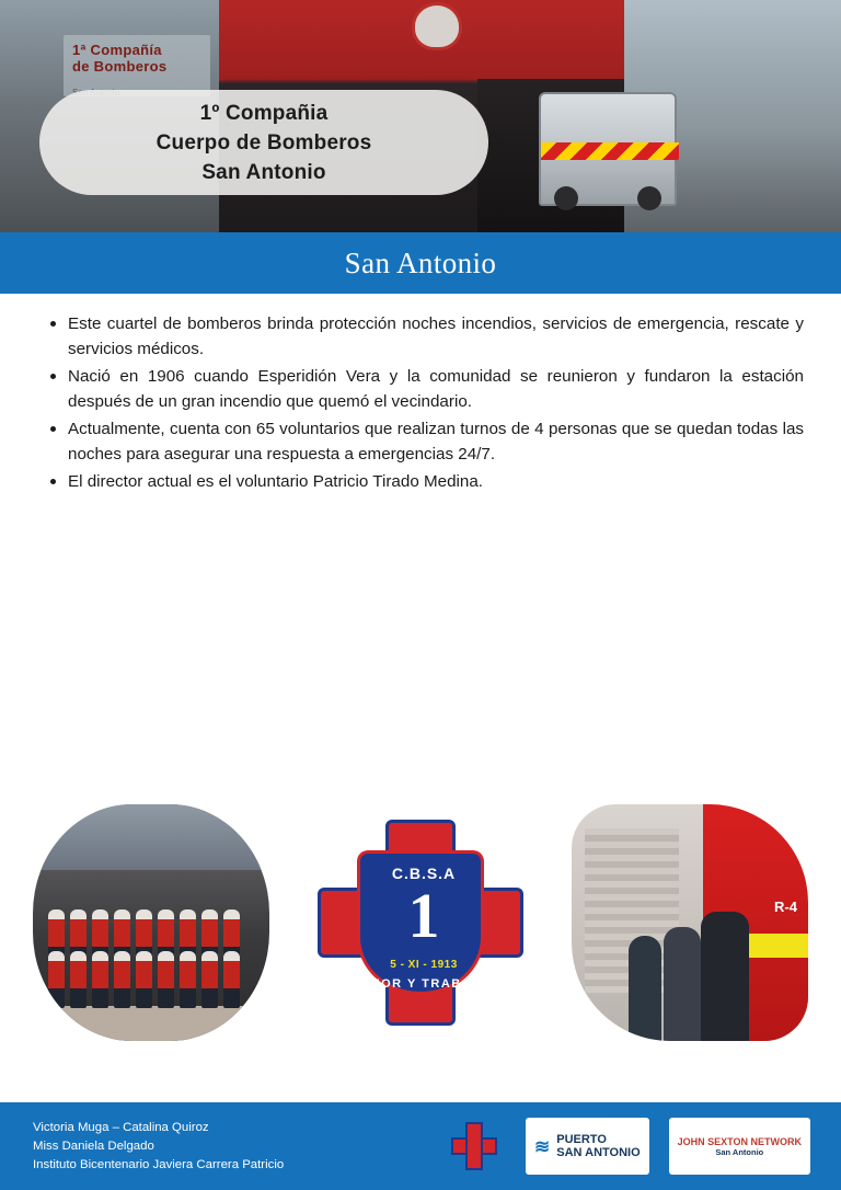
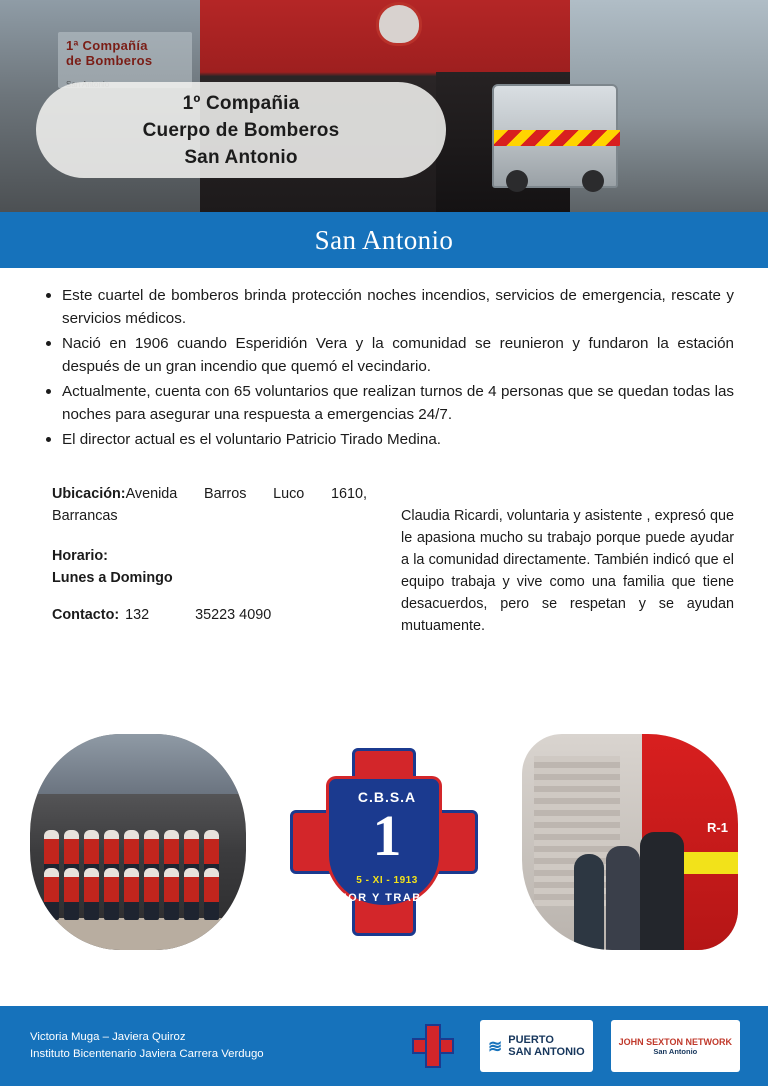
  1ª Compañía
  de Bomberos
  San Antonio
  1º Compañia
  Cuerpo de Bomberos
  San Antonio
  San Antonio
  Este cuartel de bomberos brinda protección noches incendios, servicios de emergencia, rescate y servicios médicos.
  Nació en 1906 cuando Esperidión Vera y la comunidad se reunieron y fundaron la estación después de un gran incendio que quemó el vecindario.
  Actualmente, cuenta con 65 voluntarios que realizan turnos de 4 personas que se quedan todas las noches para asegurar una respuesta a emergencias 24/7.
  El director actual es el voluntario Patricio Tirado Medina.
+ Ubicación:Avenida Barros Luco 1610, Barrancas
+ Horario:
+ Lunes a Domingo
+ Contacto:
+ 132
+ 35223 4090
+ Claudia Ricardi, voluntaria y asistente , expresó que le apasiona mucho su trabajo porque puede ayudar a la comunidad directamente. También indicó que el equipo trabaja y vive como una familia que tiene desacuerdos, pero se respetan y se ayudan mutuamente.
  C.B.S.A
  1
  5 - XI - 1913
  HONOR Y TRABAJO
- R-4
+ R-1
- Victoria Muga – Catalina Quiroz
+ Victoria Muga – Javiera Quiroz
- Miss Daniela Delgado
- Instituto Bicentenario Javiera Carrera Patricio
+ Instituto Bicentenario Javiera Carrera Verdugo
  ≋
  PUERTO
  SAN ANTONIO
  JOHN SEXTON NETWORK
  San Antonio
